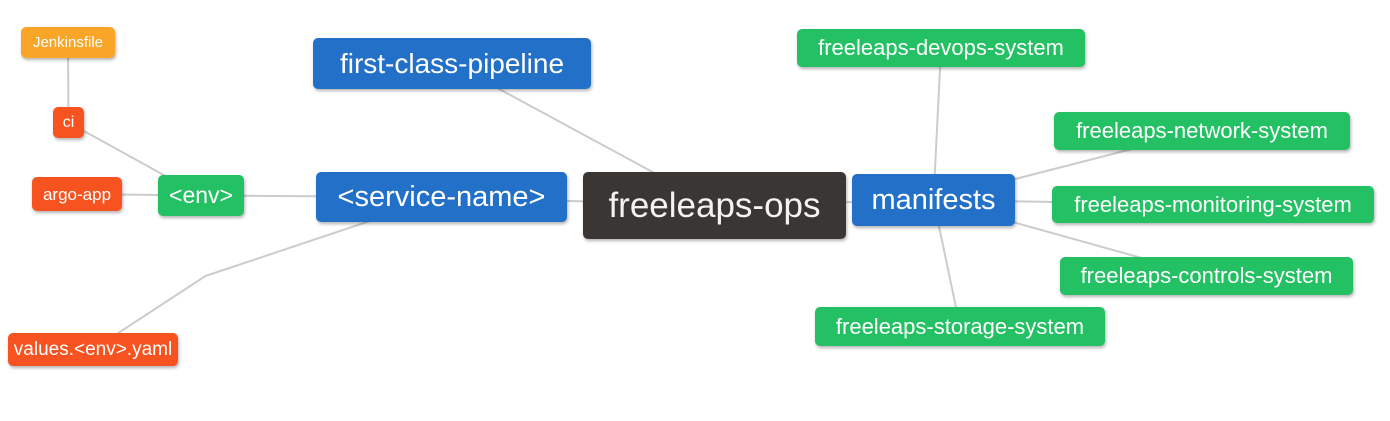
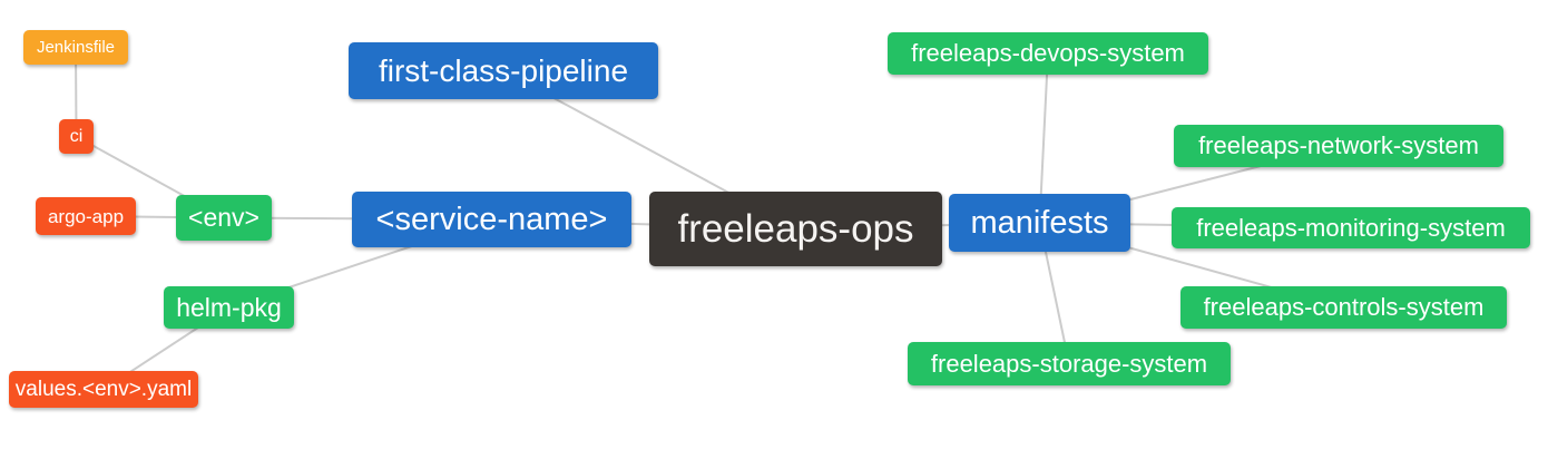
  freeleaps-ops
  first-class-pipeline
  <service-name>
  manifests
  <env>
+ helm-pkg
  Jenkinsfile
  ci
  argo-app
  values.<env>.yaml
  freeleaps-devops-system
  freeleaps-network-system
  freeleaps-monitoring-system
  freeleaps-controls-system
  freeleaps-storage-system
